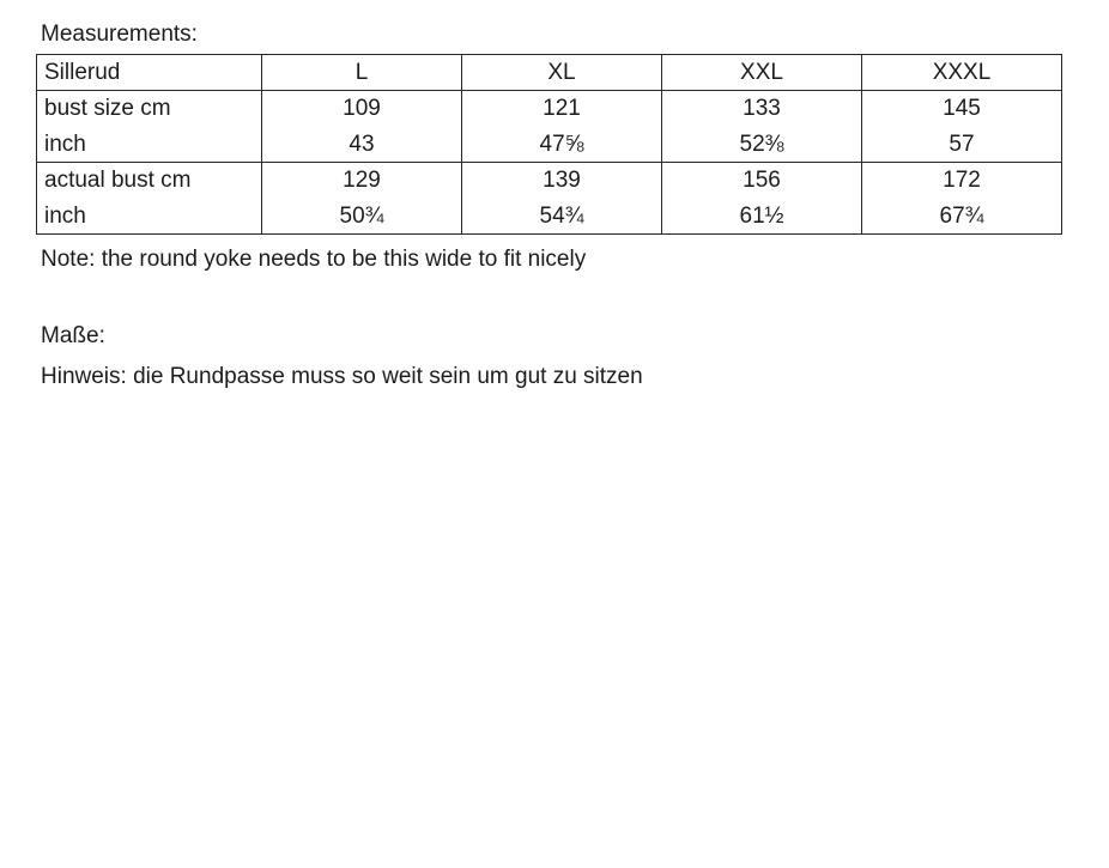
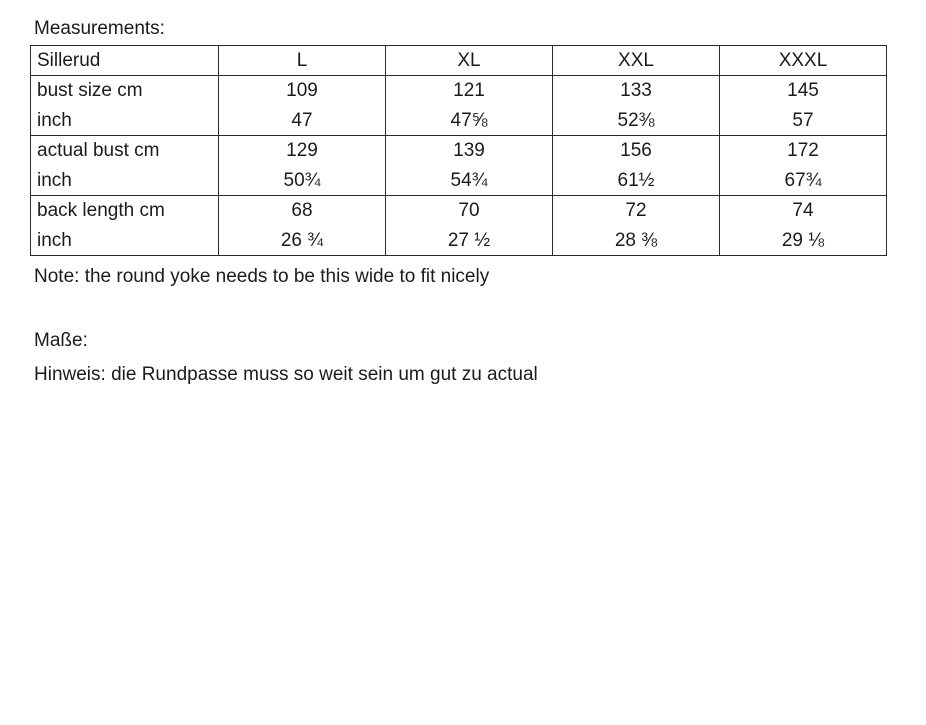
  Measurements:
  Sillerud	L	XL	XXL	XXXL
- bust size cm inch	109 43	121 47⅝	133 52⅜	145 57
+ bust size cm inch	109 47	121 47⅝	133 52⅜	145 57
  actual bust cm inch	129 50¾	139 54¾	156 61½	172 67¾
+ back length cm inch	68 26 ¾	70 27 ½	72 28 ⅜	74 29 ⅛
  Note: the round yoke needs to be this wide to fit nicely
  Maße:
- Hinweis: die Rundpasse muss so weit sein um gut zu sitzen
+ Hinweis: die Rundpasse muss so weit sein um gut zu actual
